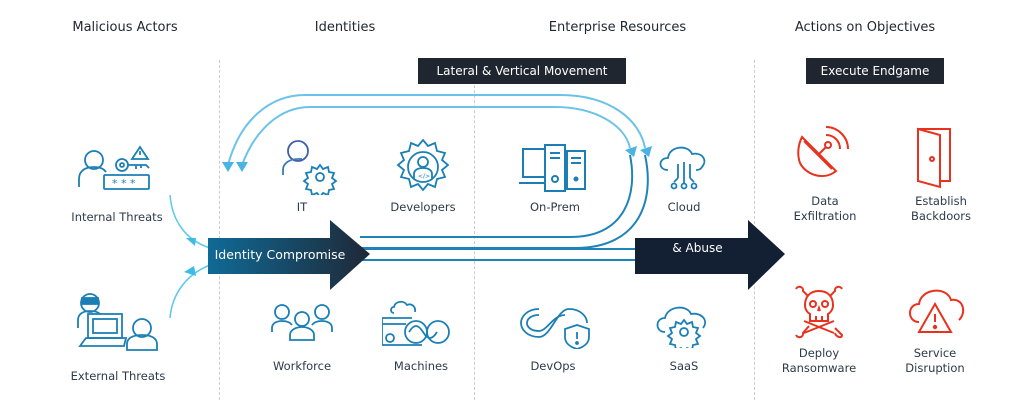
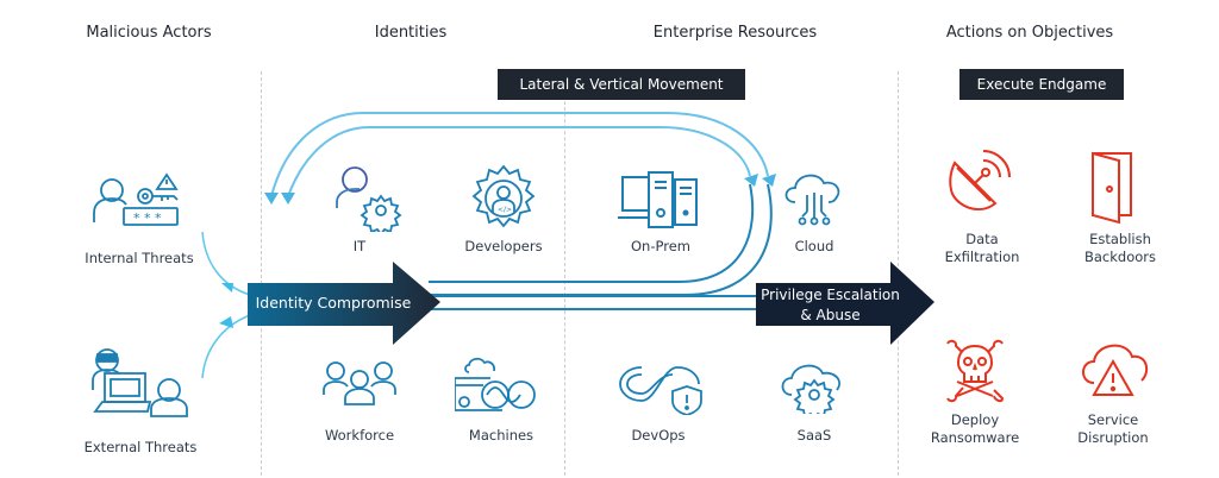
  Malicious Actors
  Identities
  Enterprise Resources
  Actions on Objectives
  Lateral & Vertical Movement
  Execute Endgame
  Identity Compromise
+ Privilege Escalation
  & Abuse
  * * *
  Internal Threats
  External Threats
  IT
  Developers
  Workforce
  Machines
  On-Prem
  Cloud
  DevOps
  SaaS
  Data
  Exfiltration
  Establish
  Backdoors
  Deploy
  Ransomware
  Service
  Disruption
